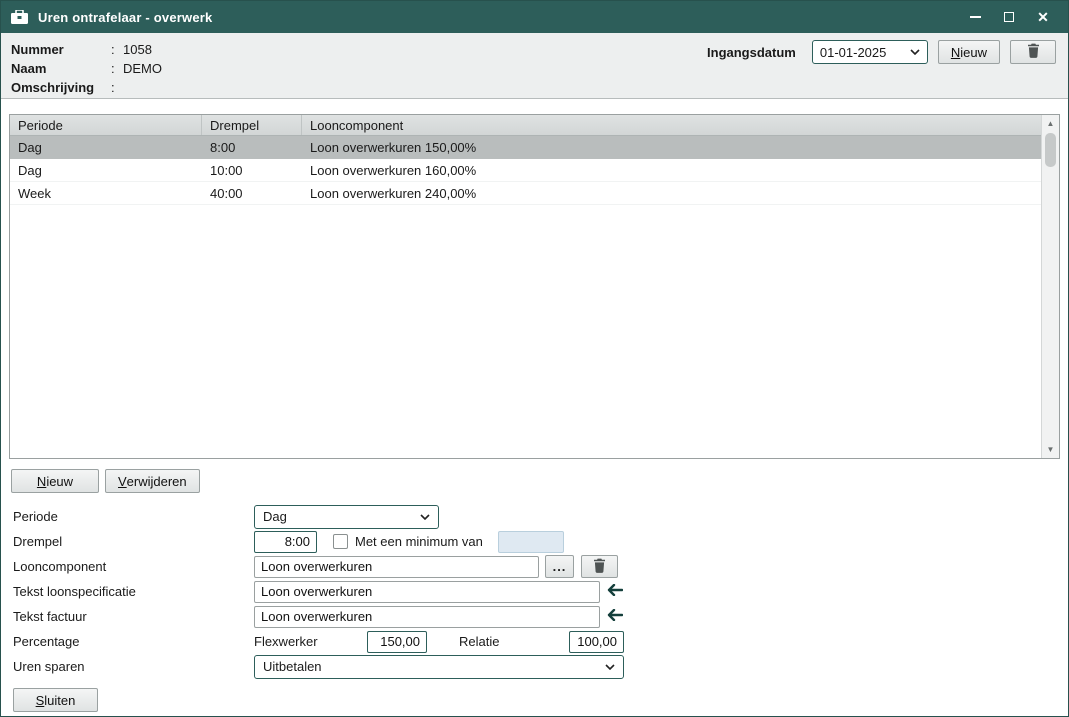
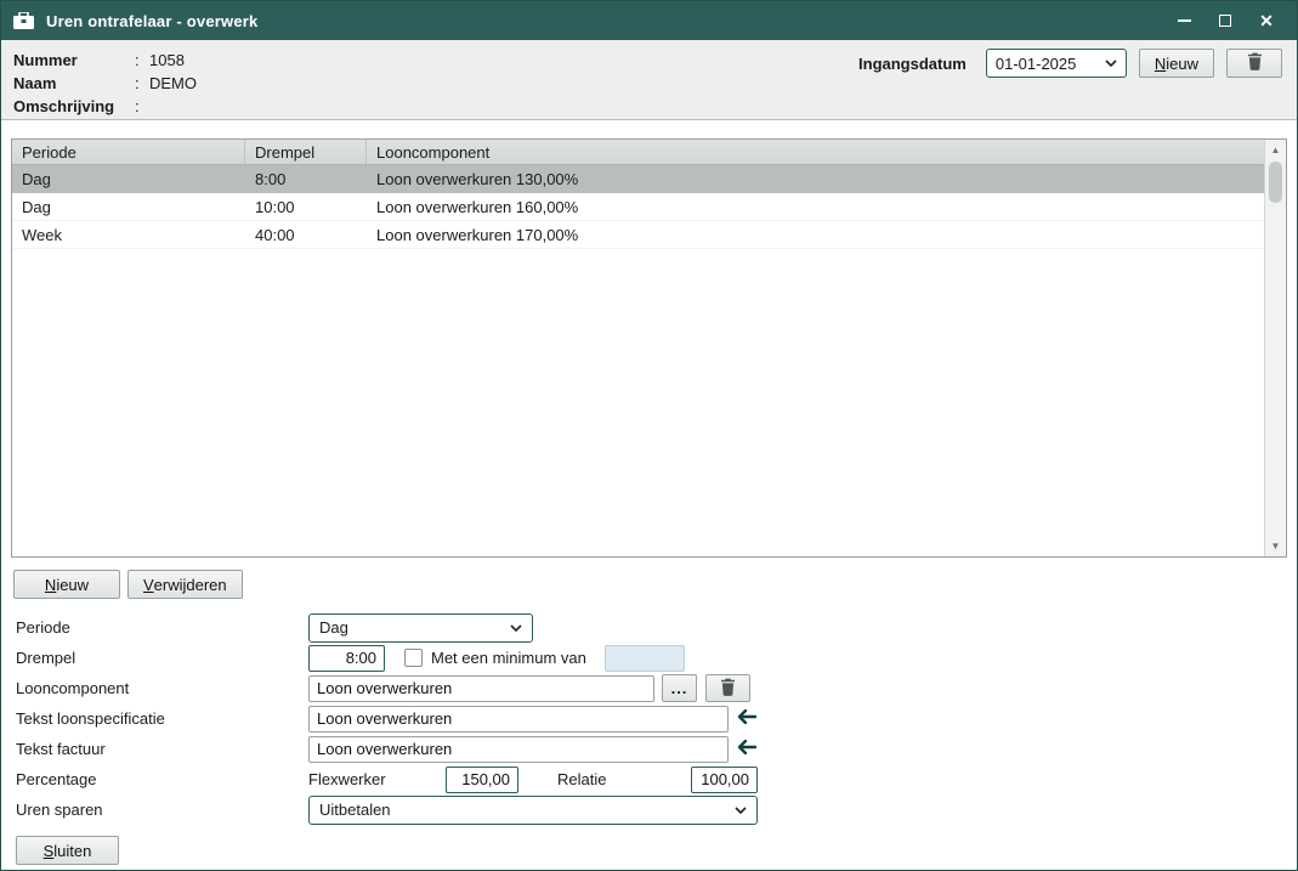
  Uren ontrafelaar - overwerk
  ✕
  Nummer
  :
  1058
  Naam
  :
  DEMO
  Omschrijving
  :
  Ingangsdatum
  01-01-2025
  N
  ieuw
  Periode
  Drempel
  Looncomponent
  Dag
  8:00
- Loon overwerkuren 150,00%
+ Loon overwerkuren 130,00%
  Dag
  10:00
  Loon overwerkuren 160,00%
  Week
  40:00
- Loon overwerkuren 240,00%
+ Loon overwerkuren 170,00%
  ▲
  ▼
  N
  ieuw
  V
  erwijderen
  Periode
  Dag
  Drempel
  8:00
  Met een minimum van
  Looncomponent
  Loon overwerkuren
  ...
  Tekst loonspecificatie
  Loon overwerkuren
  Tekst factuur
  Loon overwerkuren
  Percentage
  Flexwerker
  150,00
  Relatie
  100,00
  Uren sparen
  Uitbetalen
  S
  luiten
